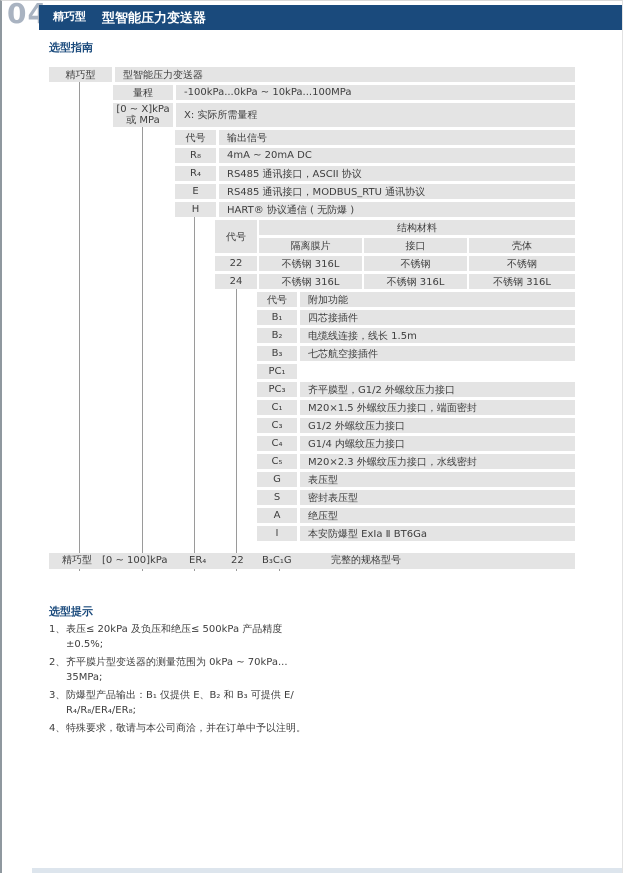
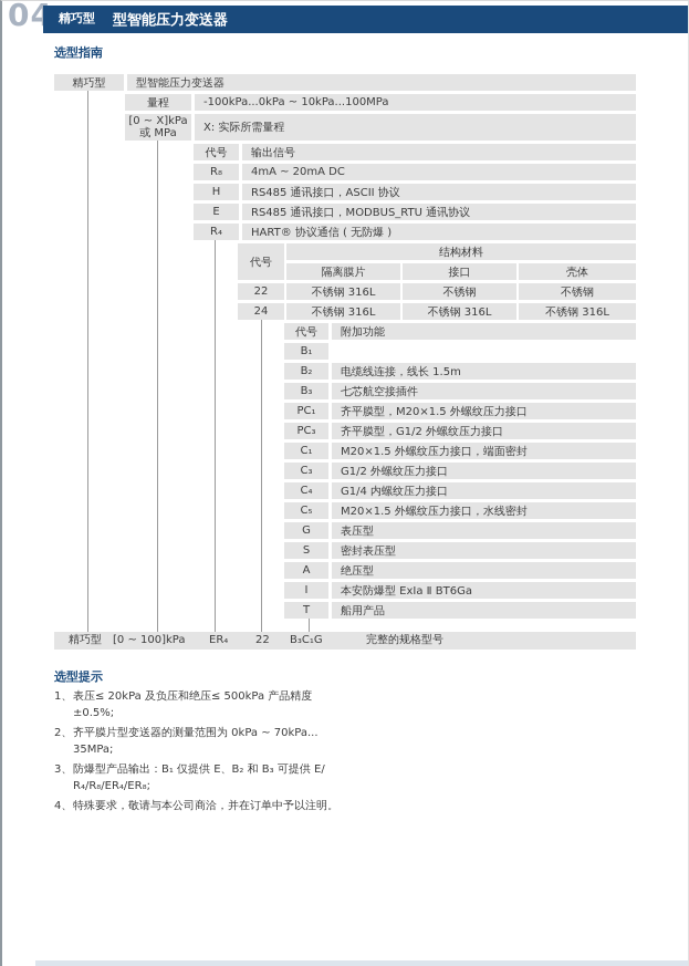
  04
  精巧型
  型智能压力变送器
  选型指南
  精巧型
  型智能压力变送器
  量程
  -100kPa...0kPa ~ 10kPa...100MPa
  [0 ~ X]kPa
  或 MPa
  X: 实际所需量程
  代号
  输出信号
  R₈
  4mA ~ 20mA DC
- R₄
+ H
  RS485 通讯接口，ASCII 协议
  E
  RS485 通讯接口，MODBUS_RTU 通讯协议
- H
+ R₄
  HART® 协议通信 ( 无防爆 )
  代号
  结构材料
  隔离膜片
  接口
  壳体
  22
  不锈钢 316L
  不锈钢
  不锈钢
  24
  不锈钢 316L
  不锈钢 316L
  不锈钢 316L
  代号
  附加功能
  B₁
- 四芯接插件
  B₂
  电缆线连接，线长 1.5m
  B₃
  七芯航空接插件
  PC₁
+ 齐平膜型，M20×1.5 外螺纹压力接口
  PC₃
  齐平膜型，G1/2 外螺纹压力接口
  C₁
  M20×1.5 外螺纹压力接口，端面密封
  C₃
  G1/2 外螺纹压力接口
  C₄
  G1/4 内螺纹压力接口
  C₅
- M20×2.3 外螺纹压力接口，水线密封
+ M20×1.5 外螺纹压力接口，水线密封
  G
  表压型
  S
  密封表压型
  A
  绝压型
  I
  本安防爆型 ExIa Ⅱ BT6Ga
+ T
+ 船用产品
  精巧型
  [0 ~ 100]kPa
  ER₄
  22
  B₃C₁G
  完整的规格型号
  选型提示
  1、
  表压≤ 20kPa 及负压和绝压≤ 500kPa 产品精度
  ±0.5%;
  2、
  齐平膜片型变送器的测量范围为 0kPa ~ 70kPa...
  35MPa;
  3、
  防爆型产品输出：B₁ 仅提供 E、B₂ 和 B₃ 可提供 E/
  R₄/R₈/ER₄/ER₈;
  4、
  特殊要求，敬请与本公司商洽，并在订单中予以注明。
